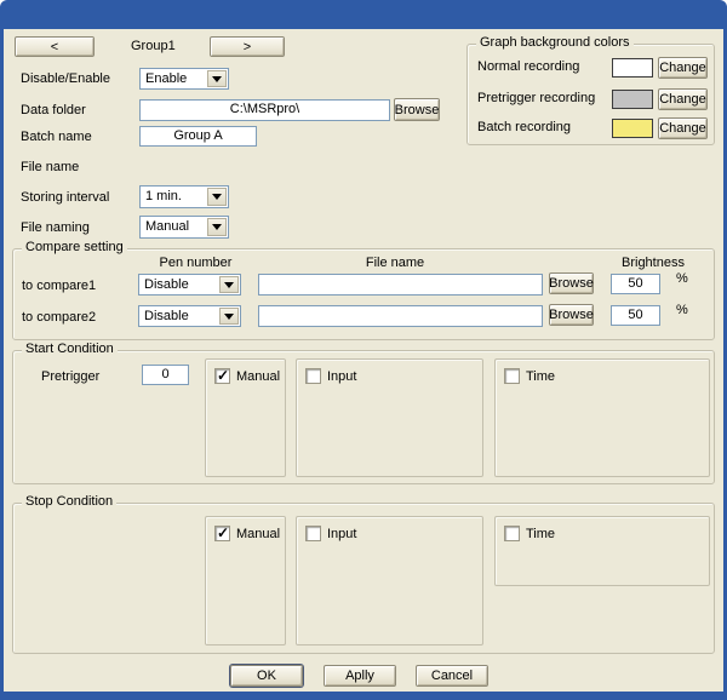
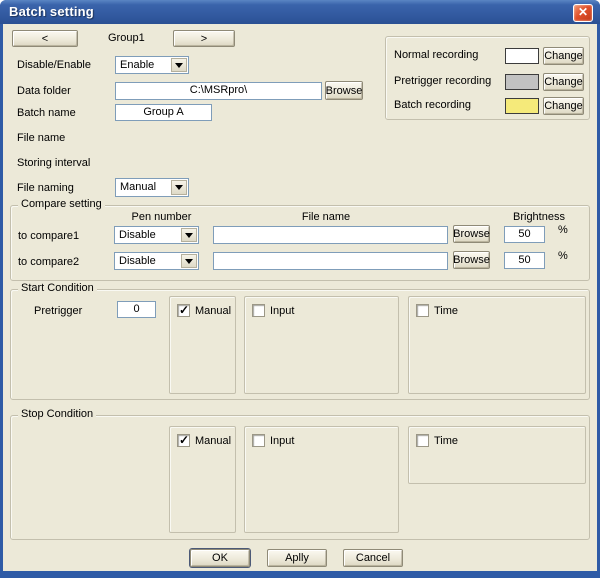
+ Batch setting
+ ✕
  <
  Group1
  >
  Disable/Enable
  Enable
  Data folder
  C:\MSRpro\
  Browse
  Batch name
  Group A
  File name
  Storing interval
- 1 min.
  File naming
  Manual
- Graph background colors
  Normal recording
  Change
  Pretrigger recording
  Change
  Batch recording
  Change
  Compare setting
  Pen number
  File name
  Brightness
  to compare1
  Disable
  Browse
  50
  %
  to compare2
  Disable
  Browse
  50
  %
  Start Condition
  Pretrigger
  0
  Manual
  Input
  Time
  Stop Condition
  Manual
  Input
  Time
  OK
  Aplly
  Cancel
